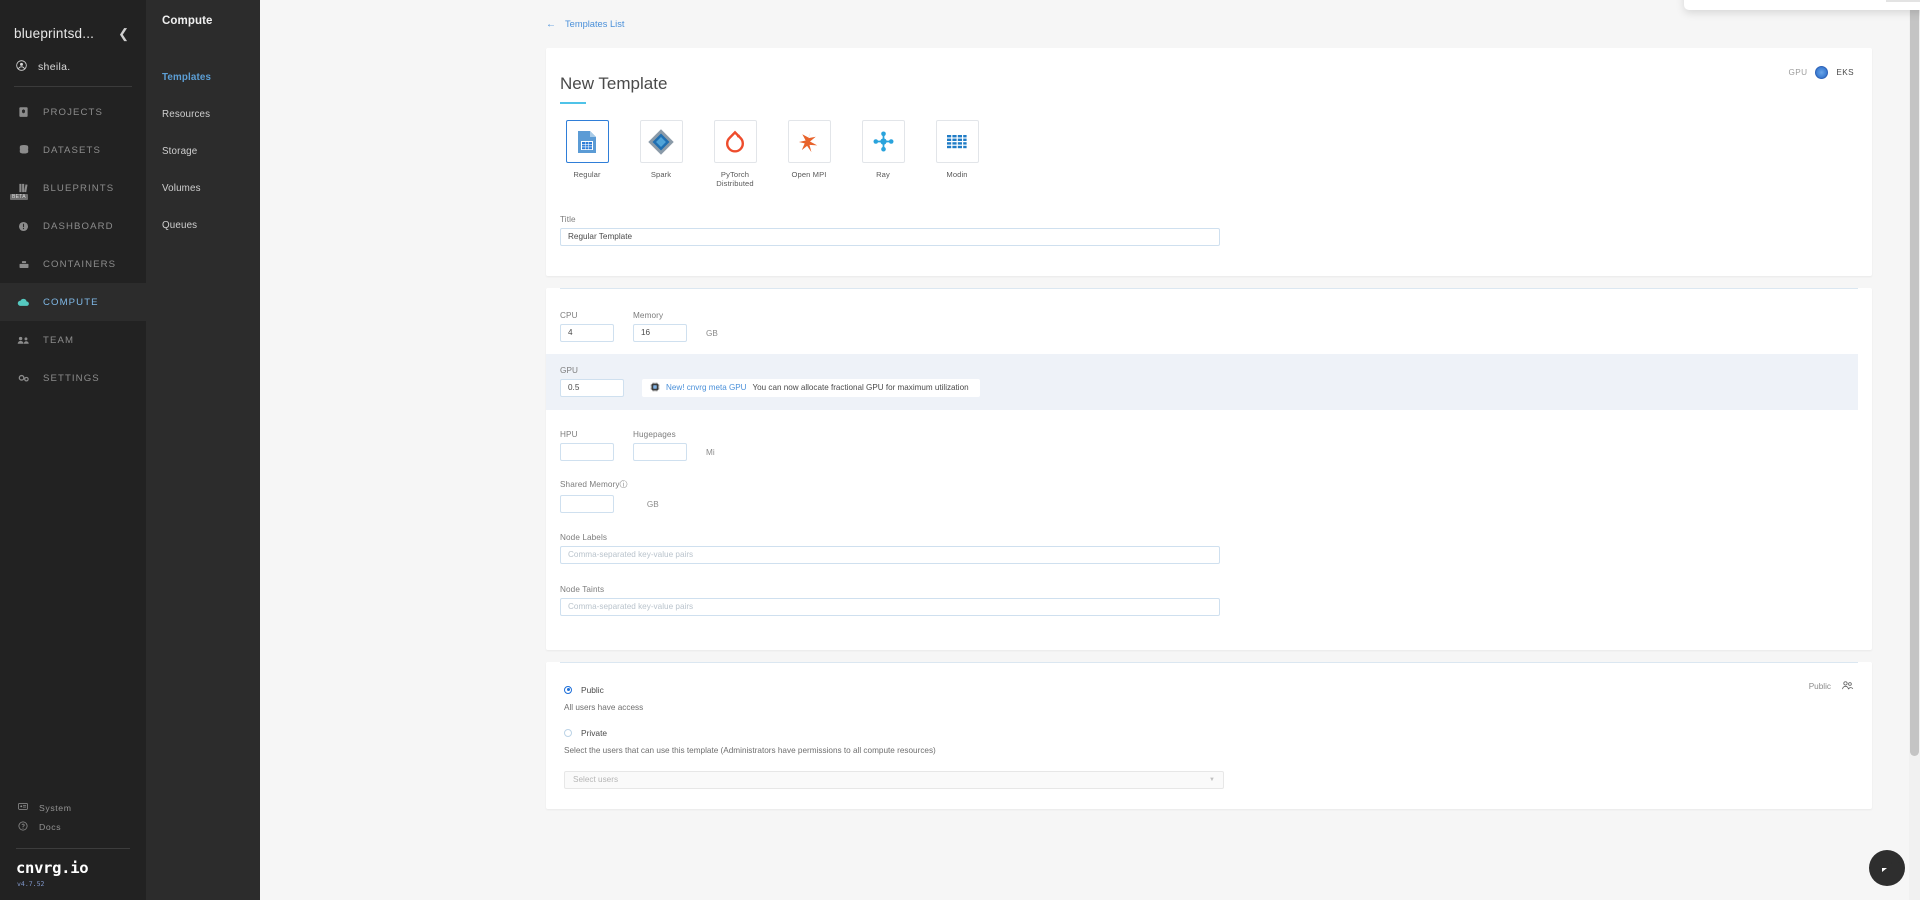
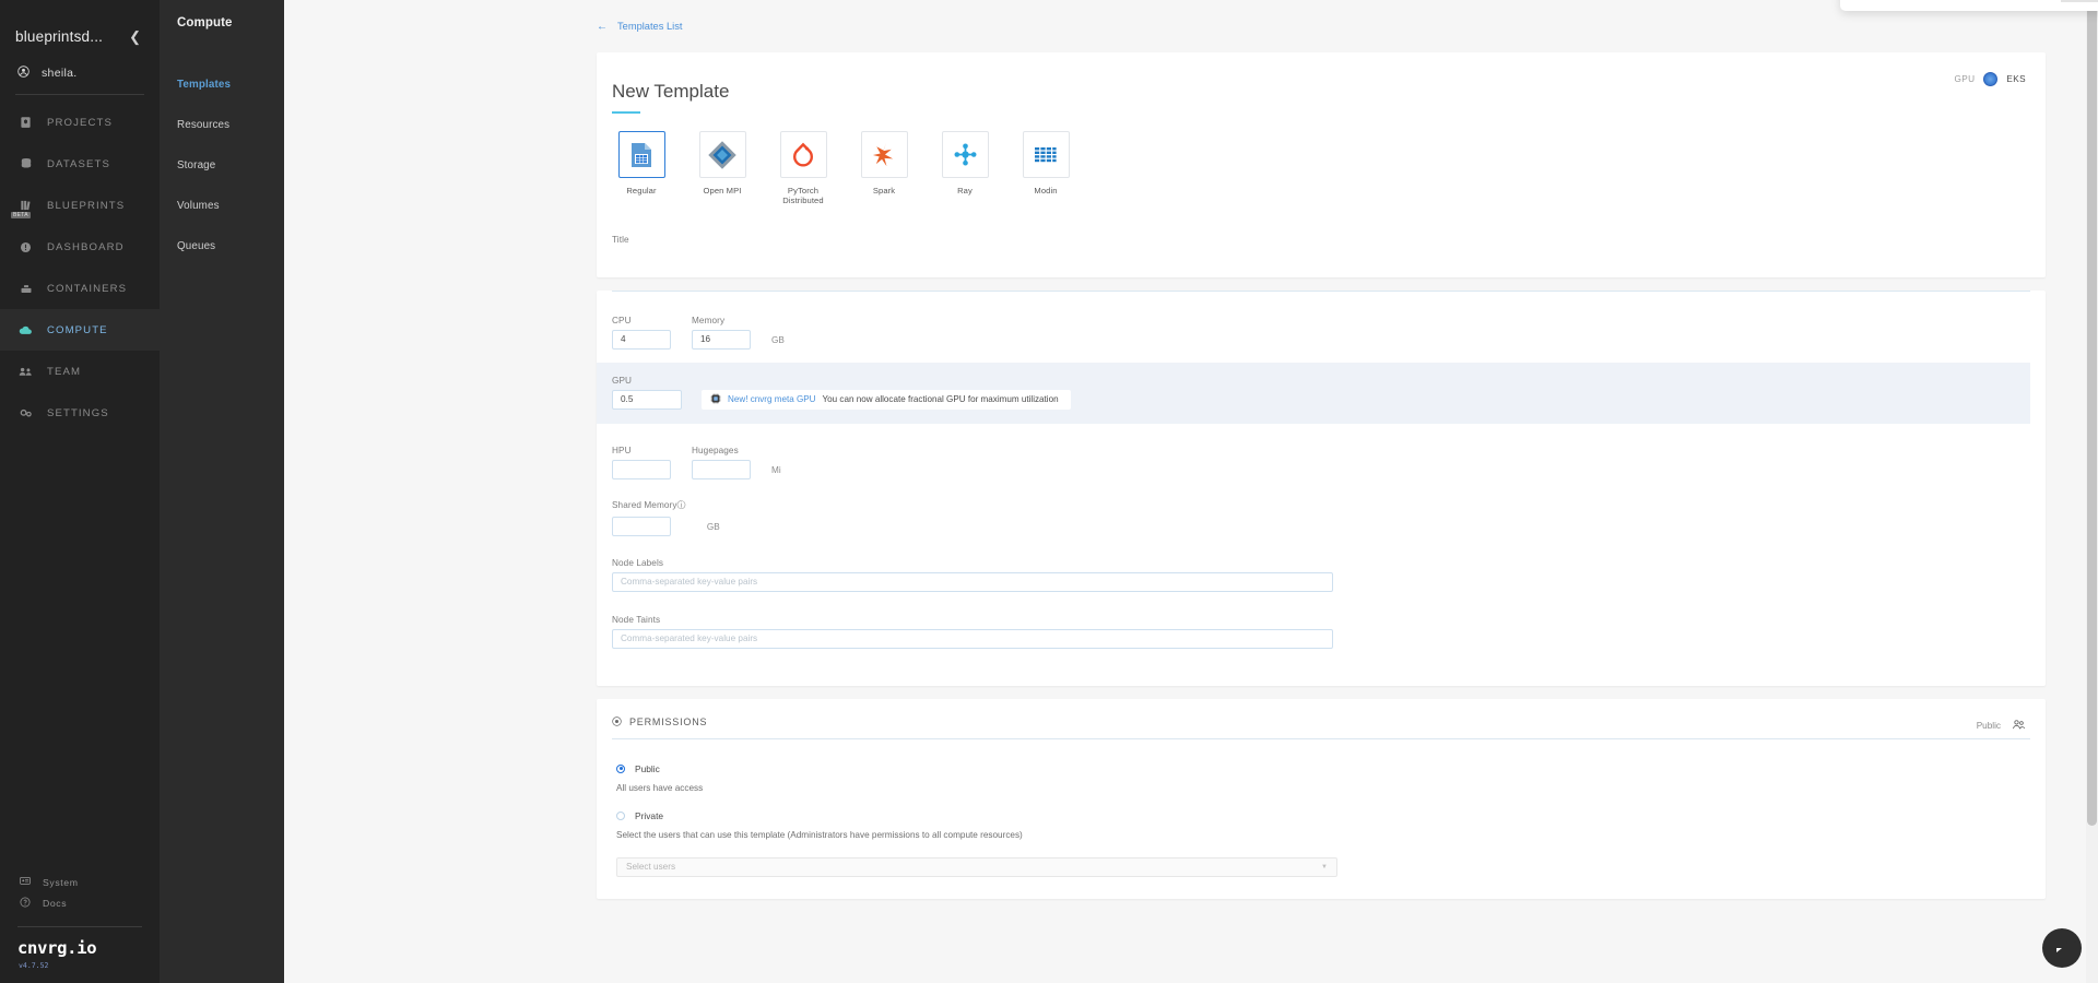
  blueprintsd...
  ❮
  sheila.
  PROJECTS
  DATASETS
  BLUEPRINTS
  DASHBOARD
  CONTAINERS
  COMPUTE
  TEAM
  SETTINGS
  System
  Docs
  cnvrg.io
  v4.7.52
  Compute
  Templates
  Resources
  Storage
  Volumes
  Queues
  ←
  Templates List
  GPU
  EKS
  New Template
  Regular
- Spark
+ Open MPI
  PyTorch Distributed
- Open MPI
+ Spark
  Ray
  Modin
  Title
- Regular Template
  CPU
  4
  Memory
  16
  GB
  GPU
  0.5
  New! cnvrg meta GPU
  You can now allocate fractional GPU for maximum utilization
  HPU
  Hugepages
  Mi
  Shared Memoryⓘ
  GB
  Node Labels
  Comma-separated key-value pairs
  Node Taints
  Comma-separated key-value pairs
  Public
+ PERMISSIONS
  Public
  All users have access
  Private
  Select the users that can use this template (Administrators have permissions to all compute resources)
  Select users
